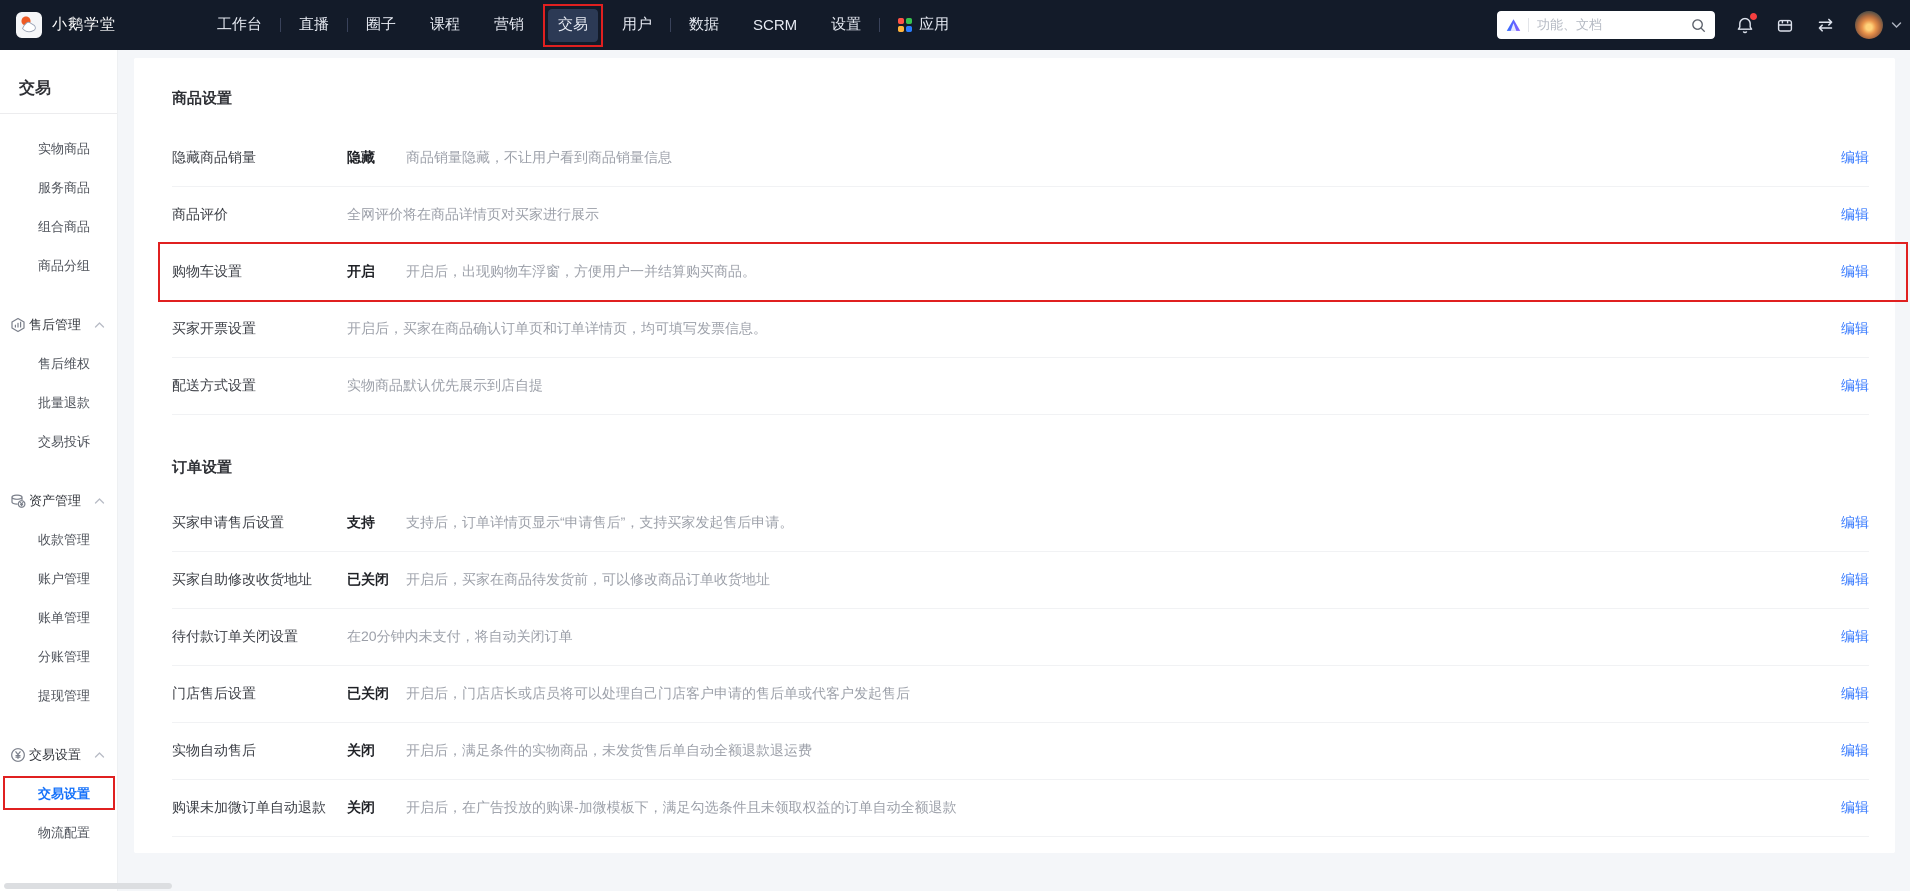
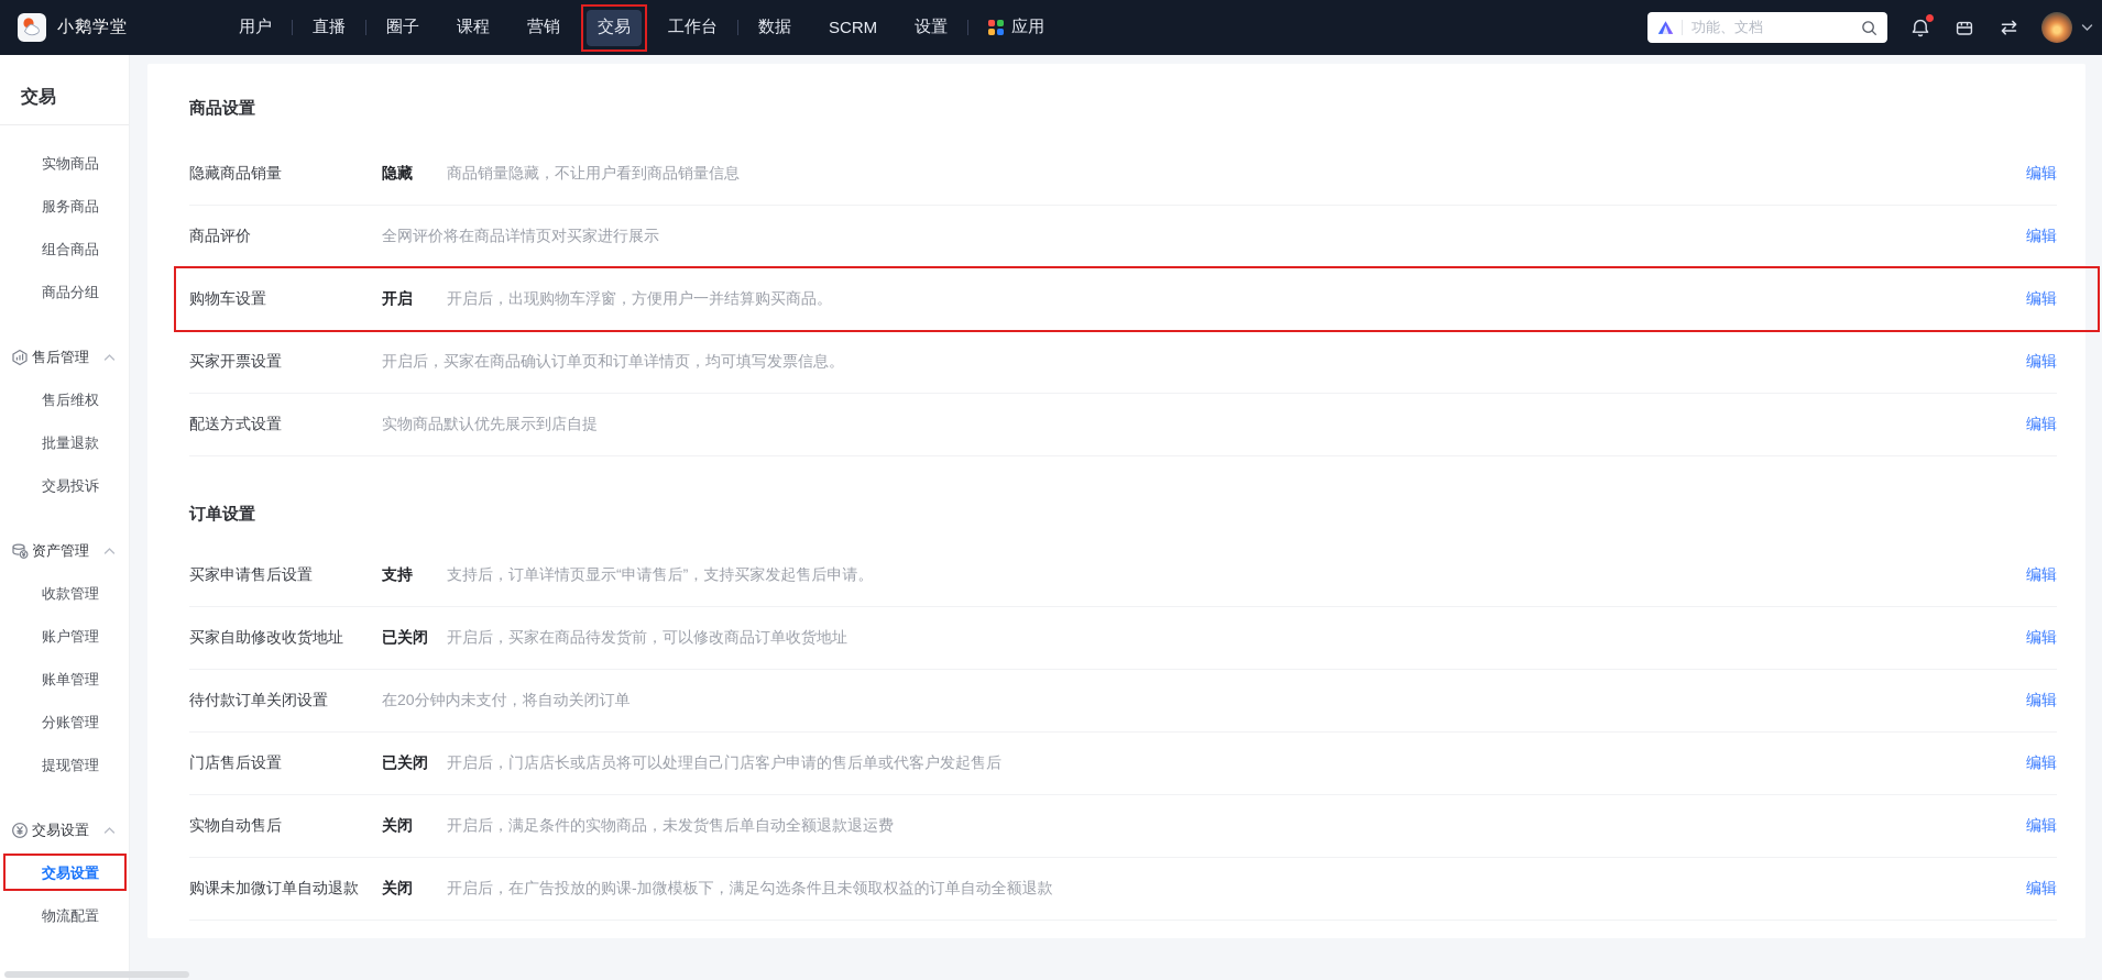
  小鹅学堂
- 工作台
+ 用户
  直播
  圈子
  课程
  营销
  交易
- 用户
+ 工作台
  数据
  SCRM
  设置
  应用
  功能、文档
  交易
  实物商品
  服务商品
  组合商品
  商品分组
  售后管理
  售后维权
  批量退款
  交易投诉
  资产管理
  收款管理
  账户管理
  账单管理
  分账管理
  提现管理
  交易设置
  交易设置
  物流配置
  商品设置
  隐藏商品销量
  隐藏
  商品销量隐藏，不让用户看到商品销量信息
  编辑
  商品评价
  全网评价将在商品详情页对买家进行展示
  编辑
  购物车设置
  开启
  开启后，出现购物车浮窗，方便用户一并结算购买商品。
  编辑
  买家开票设置
  开启后，买家在商品确认订单页和订单详情页，均可填写发票信息。
  编辑
  配送方式设置
  实物商品默认优先展示到店自提
  编辑
  订单设置
  买家申请售后设置
  支持
  支持后，订单详情页显示“申请售后”，支持买家发起售后申请。
  编辑
  买家自助修改收货地址
  已关闭
  开启后，买家在商品待发货前，可以修改商品订单收货地址
  编辑
  待付款订单关闭设置
  在20分钟内未支付，将自动关闭订单
  编辑
  门店售后设置
  已关闭
  开启后，门店店长或店员将可以处理自己门店客户申请的售后单或代客户发起售后
  编辑
  实物自动售后
  关闭
  开启后，满足条件的实物商品，未发货售后单自动全额退款退运费
  编辑
  购课未加微订单自动退款
  关闭
  开启后，在广告投放的购课-加微模板下，满足勾选条件且未领取权益的订单自动全额退款
  编辑
